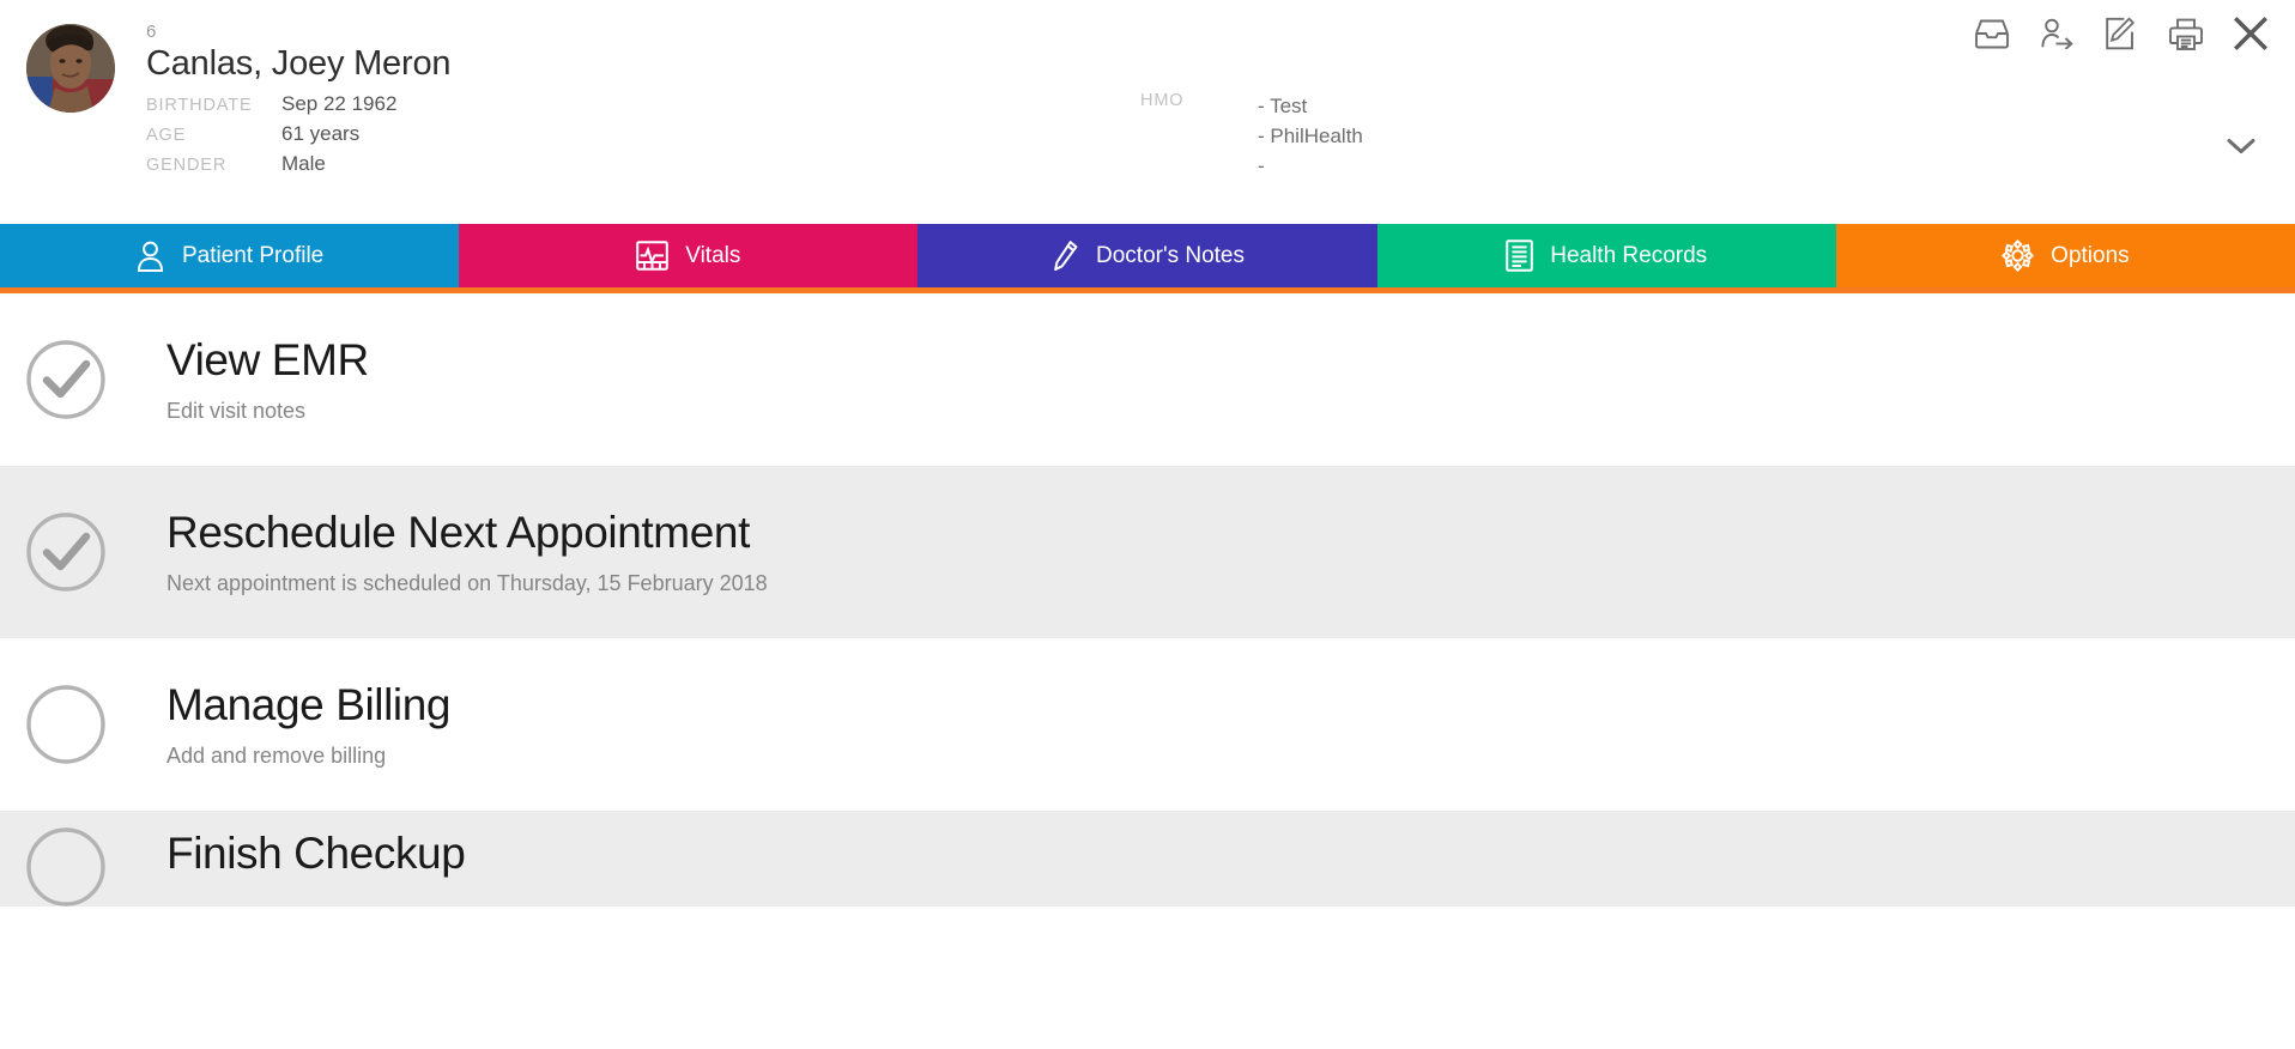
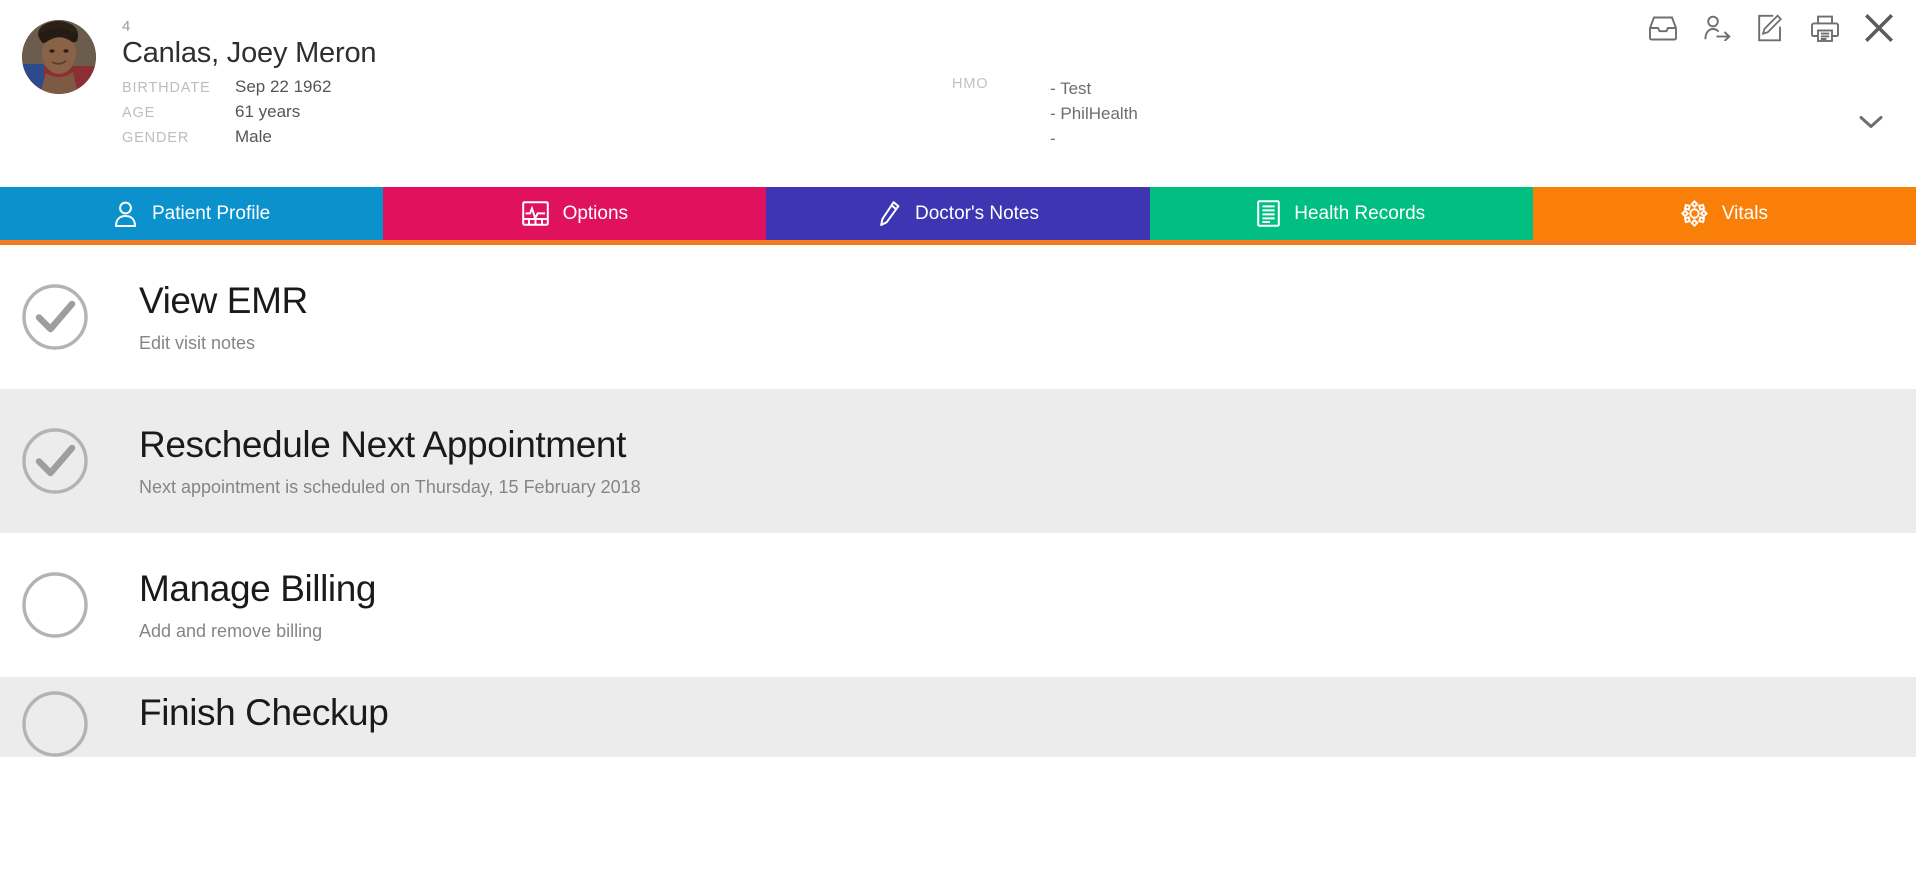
- 6
+ 4
  Canlas, Joey Meron
  BIRTHDATE
  Sep 22 1962
  AGE
  61 years
  GENDER
  Male
  HMO
  - Test
  - PhilHealth
  -
  Patient Profile
- Vitals
+ Options
  Doctor's Notes
  Health Records
- Options
+ Vitals
  View EMR
  Edit visit notes
  Reschedule Next Appointment
  Next appointment is scheduled on Thursday, 15 February 2018
  Manage Billing
  Add and remove billing
  Finish Checkup
